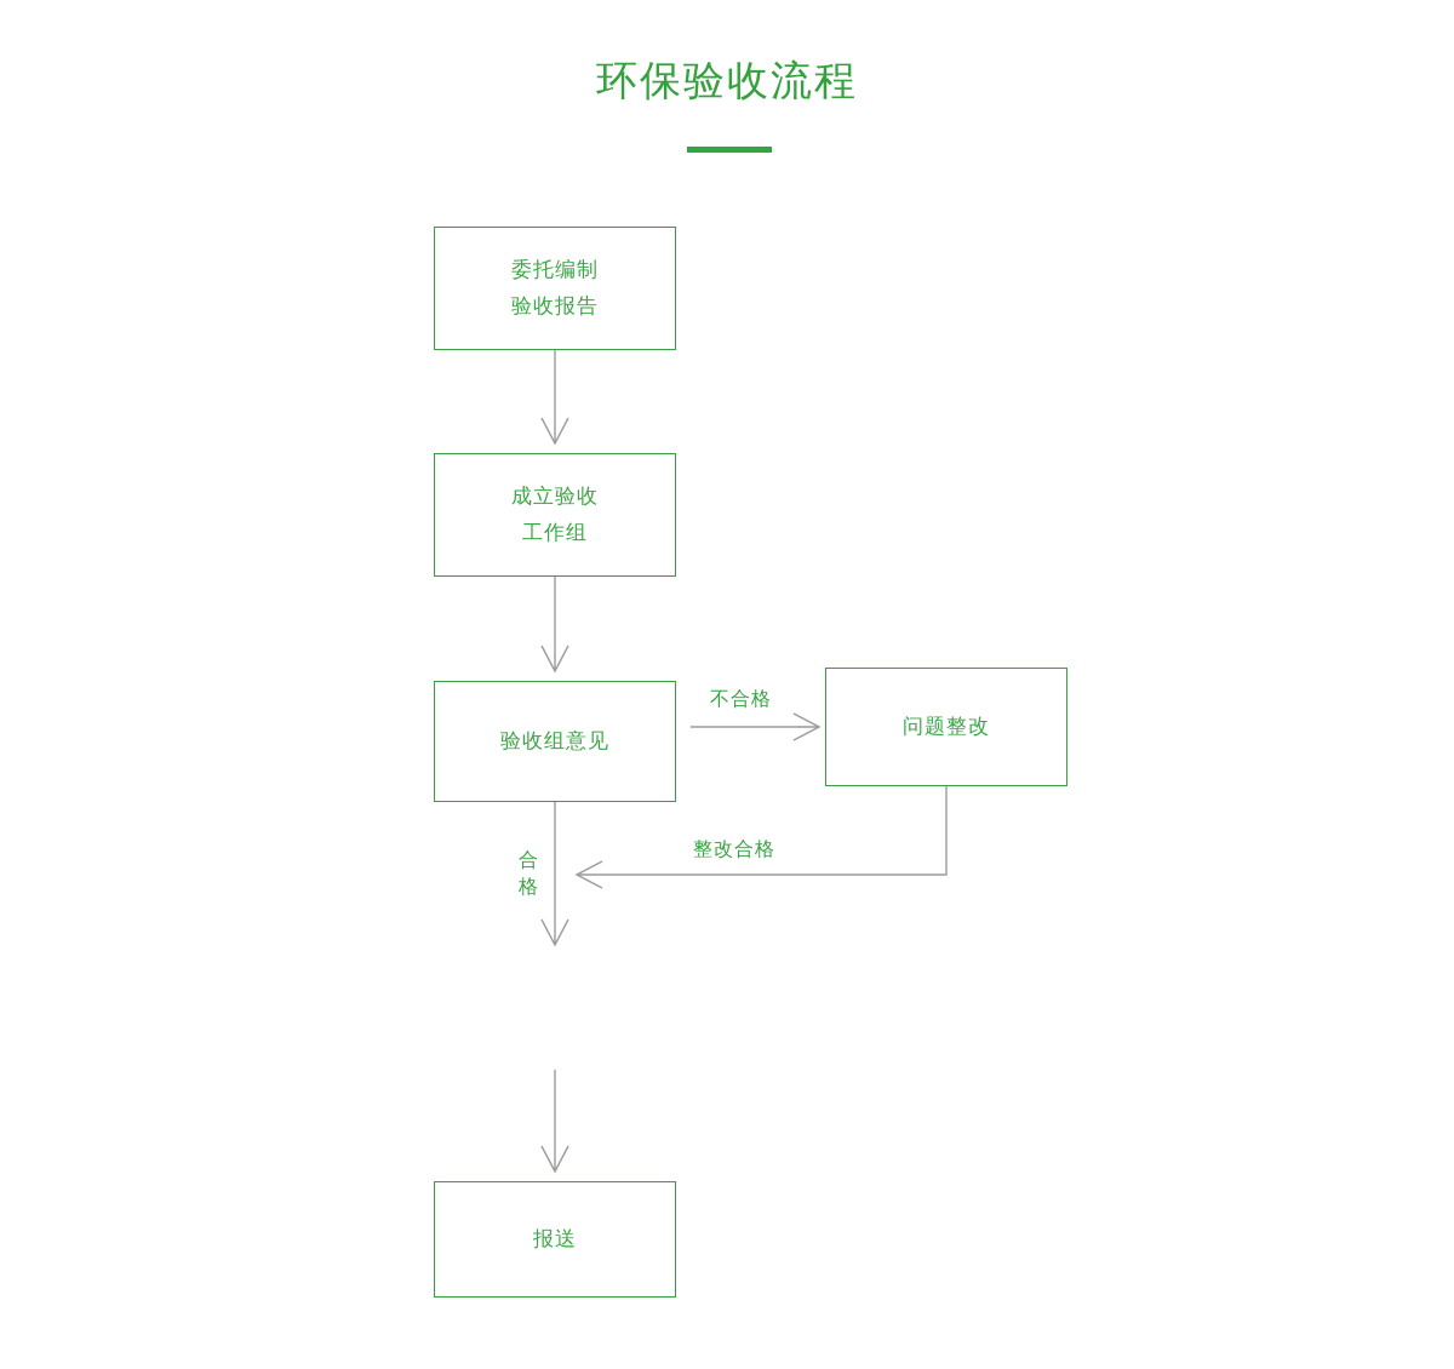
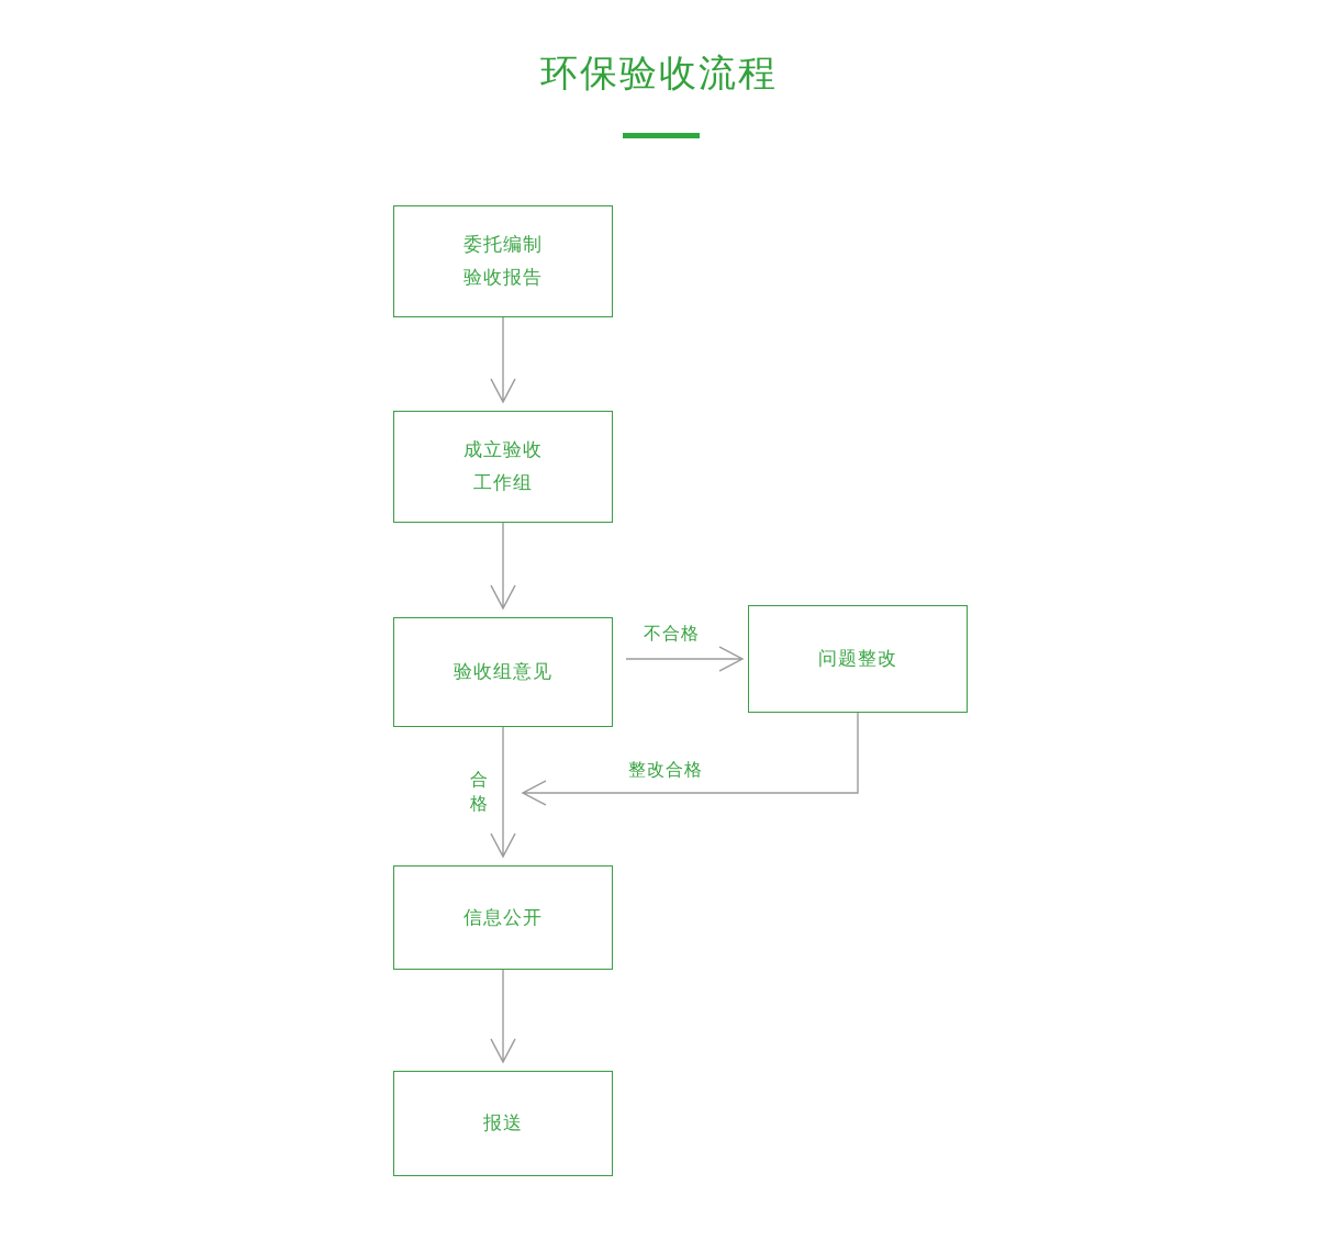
  环保验收流程
  委托编制
  验收报告
  成立验收
  工作组
  验收组意见
  问题整改
+ 信息公开
  报送
  不合格
  整改合格
  合格
